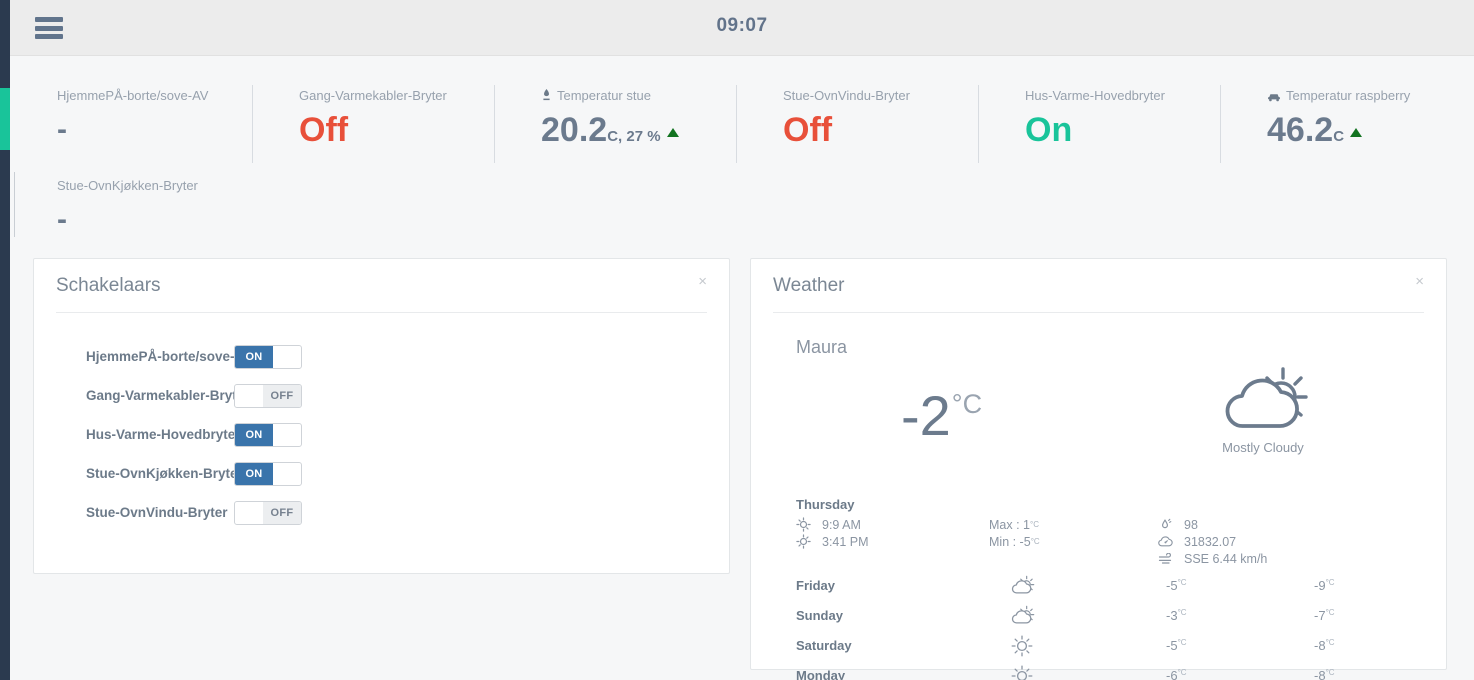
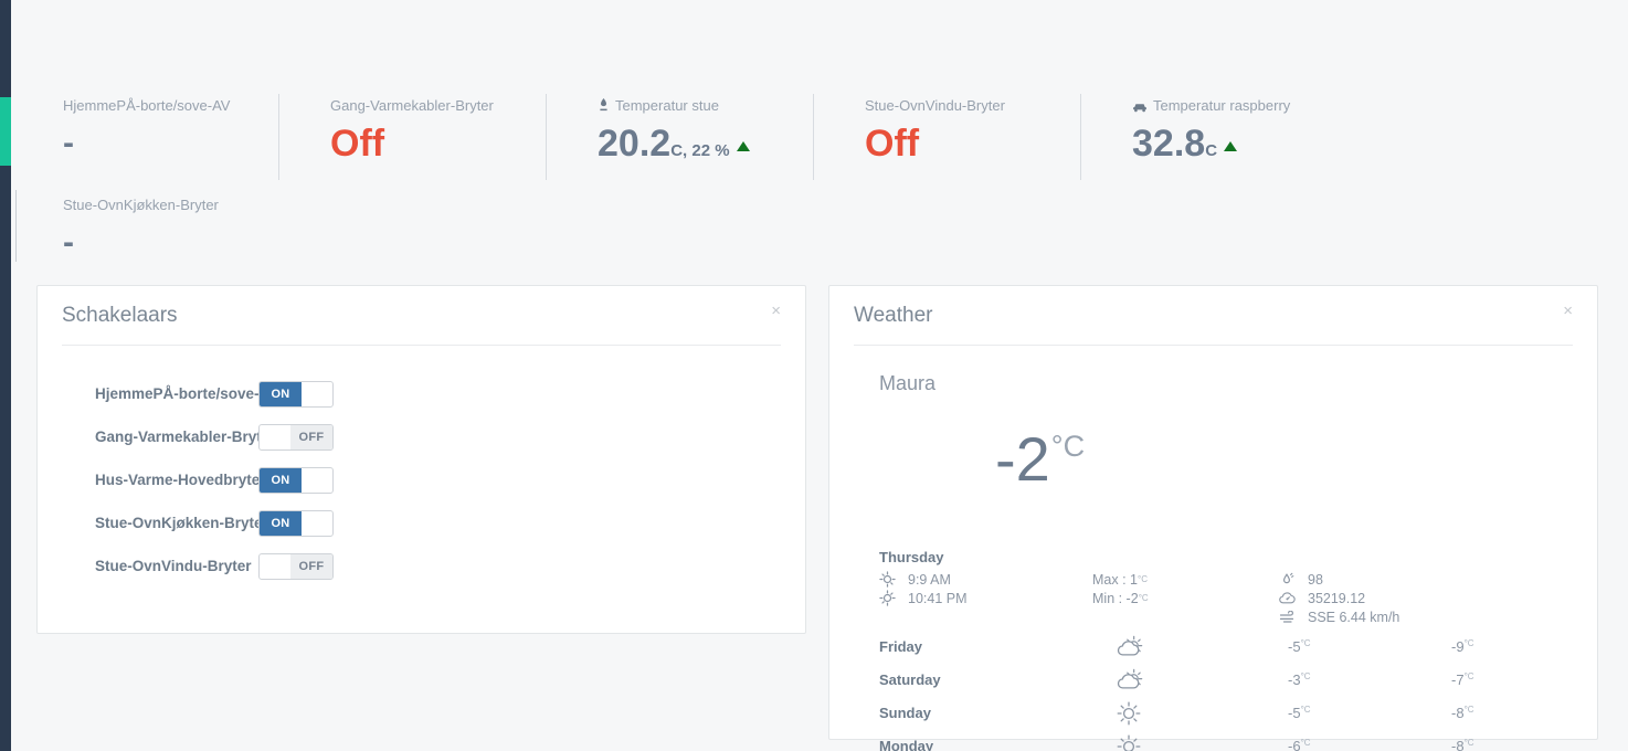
- 09:07
  HjemmePÅ-borte/sove-AV
  -
  Stue-OvnKjøkken-Bryter
  -
  Gang-Varmekabler-Bryter
  Off
  Temperatur stue
- 20.2C, 27 %
+ 20.2C, 22 %
  Stue-OvnVindu-Bryter
  Off
- Hus-Varme-Hovedbryter
- On
  Temperatur raspberry
- 46.2C
+ 32.8C
  Schakelaars
  ×
  HjemmePÅ-borte/sove-
  ON
  Gang-Varmekabler-Bry
  OFF
  Hus-Varme-Hovedbryte
  ON
  Stue-OvnKjøkken-Bryt
  ON
  Stue-OvnVindu-Bryter
  OFF
  Weather
  ×
  Maura
  -2°C
- Mostly Cloudy
  Thursday
  9:9 AM
- 3:41 PM
+ 10:41 PM
  Max : 1
  °C
- Min : -5
+ Min : -2
  °C
  98
- 31832.07
+ 35219.12
  SSE 6.44 km/h
  Friday
  -5°C
  -9°C
- Sunday
+ Saturday
  -3°C
  -7°C
- Saturday
+ Sunday
  -5°C
  -8°C
  Monday
  -6°C
  -8°C
